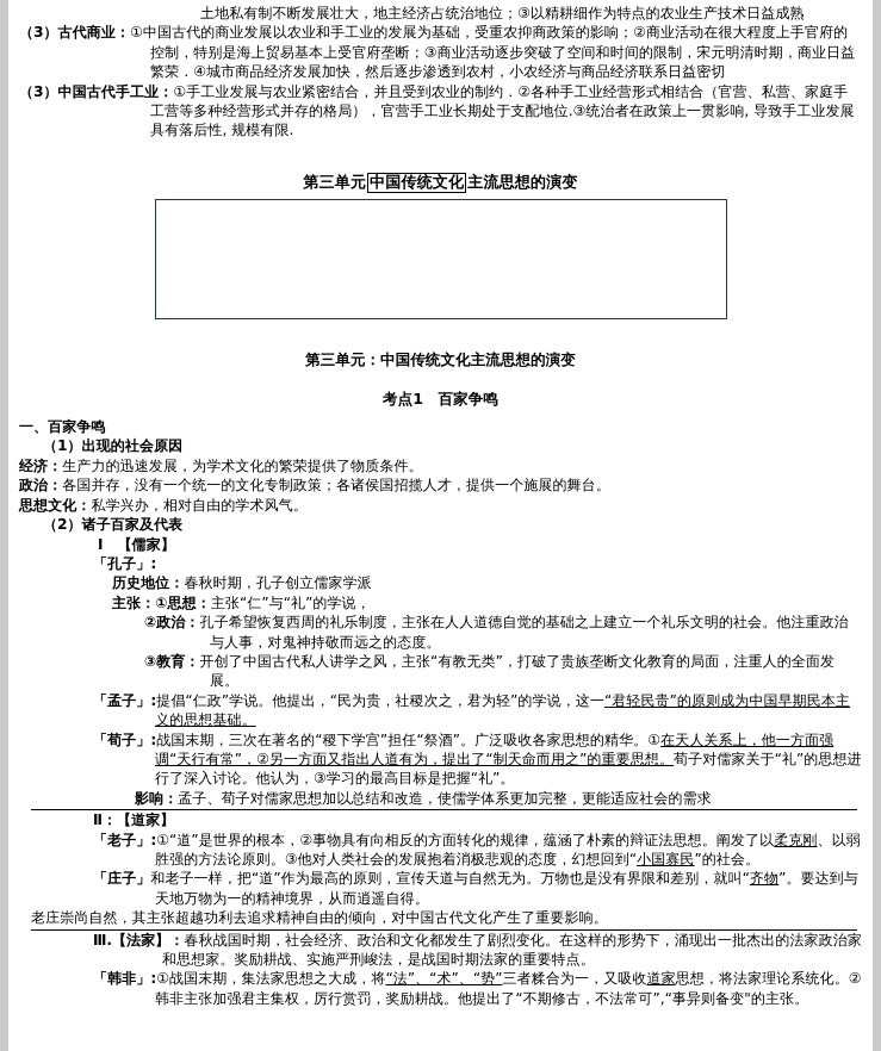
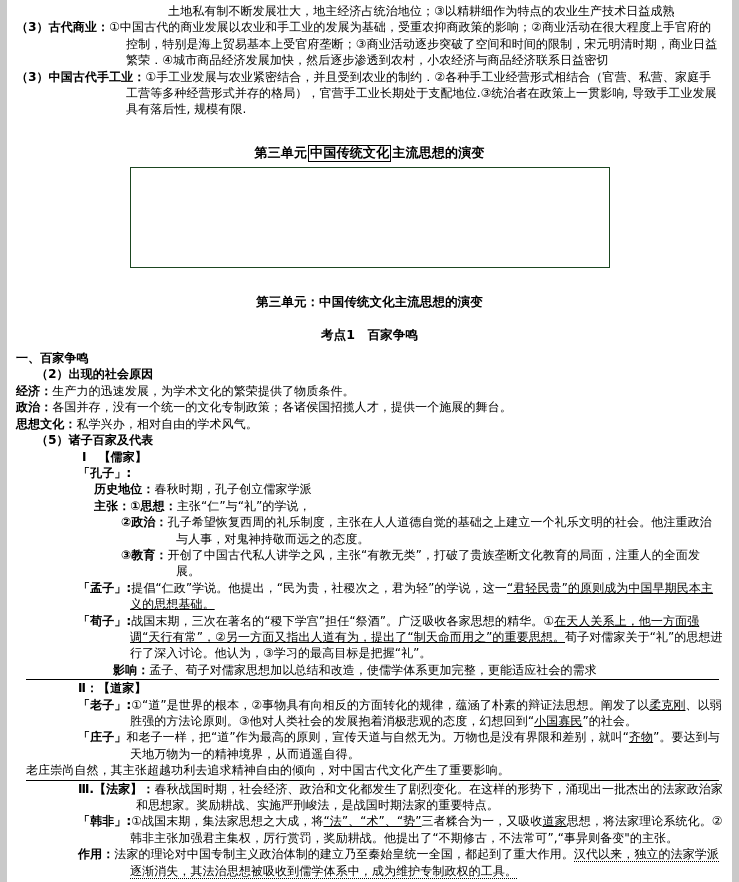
  土地私有制不断发展壮大，地主经济占统治地位；③以精耕细作为特点的农业生产技术日益成熟
  （3）古代商业：①中国古代的商业发展以农业和手工业的发展为基础，受重农抑商政策的影响；②商业活动在很大程度上手官府的控制，特别是海上贸易基本上受官府垄断；③商业活动逐步突破了空间和时间的限制，宋元明清时期，商业日益繁荣．④城市商品经济发展加快，然后逐步渗透到农村，小农经济与商品经济联系日益密切
  （3）中国古代手工业：①手工业发展与农业紧密结合，并且受到农业的制约．②各种手工业经营形式相结合（官营、私营、家庭手工营等多种经营形式并存的格局），官营手工业长期处于支配地位.③统治者在政策上一贯影响, 导致手工业发展具有落后性, 规模有限.
  第三单元 中国传统文化 主流思想的演变
  第三单元：中国传统文化主流思想的演变
  考点1 百家争鸣
  一、百家争鸣
- （1）出现的社会原因
+ （2）出现的社会原因
  经济：生产力的迅速发展，为学术文化的繁荣提供了物质条件。
  政治：各国并存，没有一个统一的文化专制政策；各诸侯国招揽人才，提供一个施展的舞台。
  思想文化：私学兴办，相对自由的学术风气。
- （2）诸子百家及代表
+ （5）诸子百家及代表
  Ⅰ 【儒家】
  「孔子」:
  历史地位：春秋时期，孔子创立儒家学派
  主张：①思想：主张“仁”与“礼”的学说，
  ②政治：孔子希望恢复西周的礼乐制度，主张在人人道德自觉的基础之上建立一个礼乐文明的社会。他注重政治与人事，对鬼神持敬而远之的态度。
  ③教育：开创了中国古代私人讲学之风，主张“有教无类”，打破了贵族垄断文化教育的局面，注重人的全面发展。
  「孟子」:提倡“仁政”学说。他提出，“民为贵，社稷次之，君为轻”的学说，这一“君轻民贵”的原则成为中国早期民本主义的思想基础。
  「荀子」:战国末期，三次在著名的“稷下学宫”担任“祭酒”。广泛吸收各家思想的精华。①在天人关系上，他一方面强调“天行有常”，②另一方面又指出人道有为，提出了“制天命而用之”的重要思想。荀子对儒家关于“礼”的思想进行了深入讨论。他认为，③学习的最高目标是把握“礼”。
  影响：孟子、荀子对儒家思想加以总结和改造，使儒学体系更加完整，更能适应社会的需求
  Ⅱ：【道家】
  「老子」:①“道”是世界的根本，②事物具有向相反的方面转化的规律，蕴涵了朴素的辩证法思想。阐发了以柔克刚、以弱胜强的方法论原则。③他对人类社会的发展抱着消极悲观的态度，幻想回到“小国寡民”的社会。
  「庄子」和老子一样，把“道”作为最高的原则，宣传天道与自然无为。万物也是没有界限和差别，就叫“齐物”。要达到与天地万物为一的精神境界，从而逍遥自得。
  老庄崇尚自然，其主张超越功利去追求精神自由的倾向，对中国古代文化产生了重要影响。
  Ⅲ.【法家】：春秋战国时期，社会经济、政治和文化都发生了剧烈变化。在这样的形势下，涌现出一批杰出的法家政治家和思想家。奖励耕战、实施严刑峻法，是战国时期法家的重要特点。
  「韩非」:①战国末期，集法家思想之大成，将“法”、“术”、“势”三者糅合为一，又吸收道家思想，将法家理论系统化。②韩非主张加强君主集权，厉行赏罚，奖励耕战。他提出了“不期修古，不法常可”,“事异则备变"的主张。
+ 作用：法家的理论对中国专制主义政治体制的建立乃至秦始皇统一全国，都起到了重大作用。汉代以来，独立的法家学派逐渐消失，其法治思想被吸收到儒学体系中，成为维护专制政权的工具。
